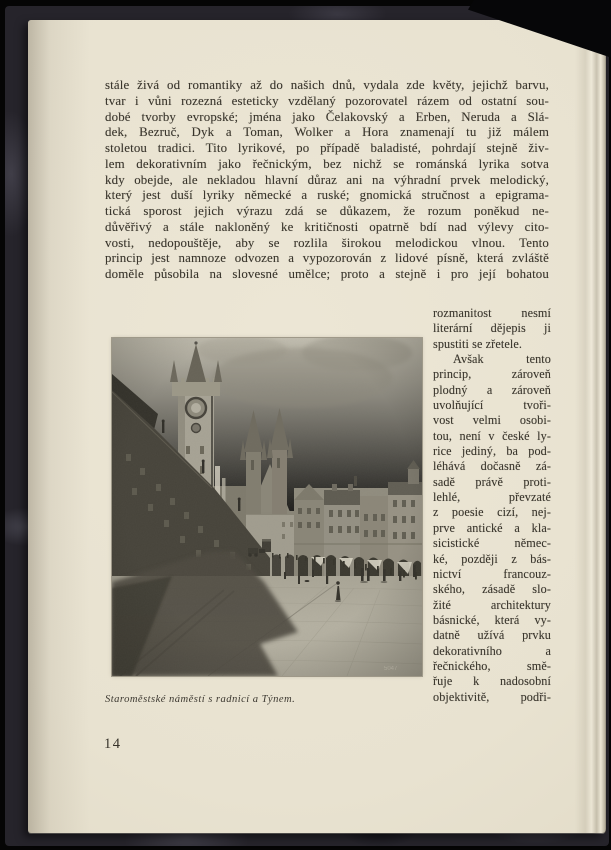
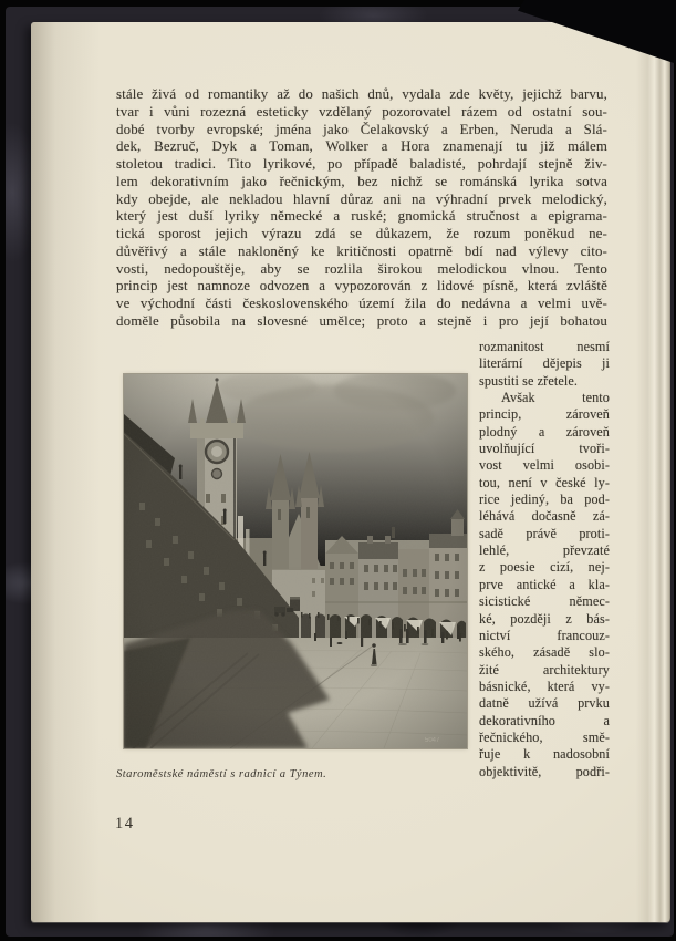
  stále živá od romantiky až do našich dnů, vydala zde květy, jejichž barvu,
  tvar i vůni rozezná esteticky vzdělaný pozorovatel rázem od ostatní sou-
  dobé tvorby evropské; jména jako Čelakovský a Erben, Neruda a Slá-
  dek, Bezruč, Dyk a Toman, Wolker a Hora znamenají tu již málem
  stoletou tradici. Tito lyrikové, po případě baladisté, pohrdají stejně živ-
  lem dekorativním jako řečnickým, bez nichž se románská lyrika sotva
  kdy obejde, ale nekladou hlavní důraz ani na výhradní prvek melodický,
  který jest duší lyriky německé a ruské; gnomická stručnost a epigrama-
  tická sporost jejich výrazu zdá se důkazem, že rozum poněkud ne-
  důvěřivý a stále nakloněný ke kritičnosti opatrně bdí nad výlevy cito-
  vosti, nedopouštěje, aby se rozlila širokou melodickou vlnou. Tento
  princip jest namnoze odvozen a vypozorován z lidové písně, která zvláště
+ ve východní části československého území žila do nedávna a velmi uvě-
  doměle působila na slovesné umělce; proto a stejně i pro její bohatou
  rozmanitost nesmí
  literární dějepis ji
  spustiti se zřetele.
  Avšak tento
  princip, zároveň
  plodný a zároveň
  uvolňující tvoři-
  vost velmi osobi-
  tou, není v české ly-
  rice jediný, ba pod-
  léhává dočasně zá-
  sadě právě proti-
  lehlé, převzaté
  z poesie cizí, nej-
  prve antické a kla-
  sicistické němec-
  ké, později z bás-
  nictví francouz-
  ského, zásadě slo-
  žité architektury
  básnické, která vy-
  datně užívá prvku
  dekorativního a
  řečnického, smě-
  řuje k nadosobní
  objektivitě, podři-
  Staroměstské náměstí s radnicí a Týnem.
  14
